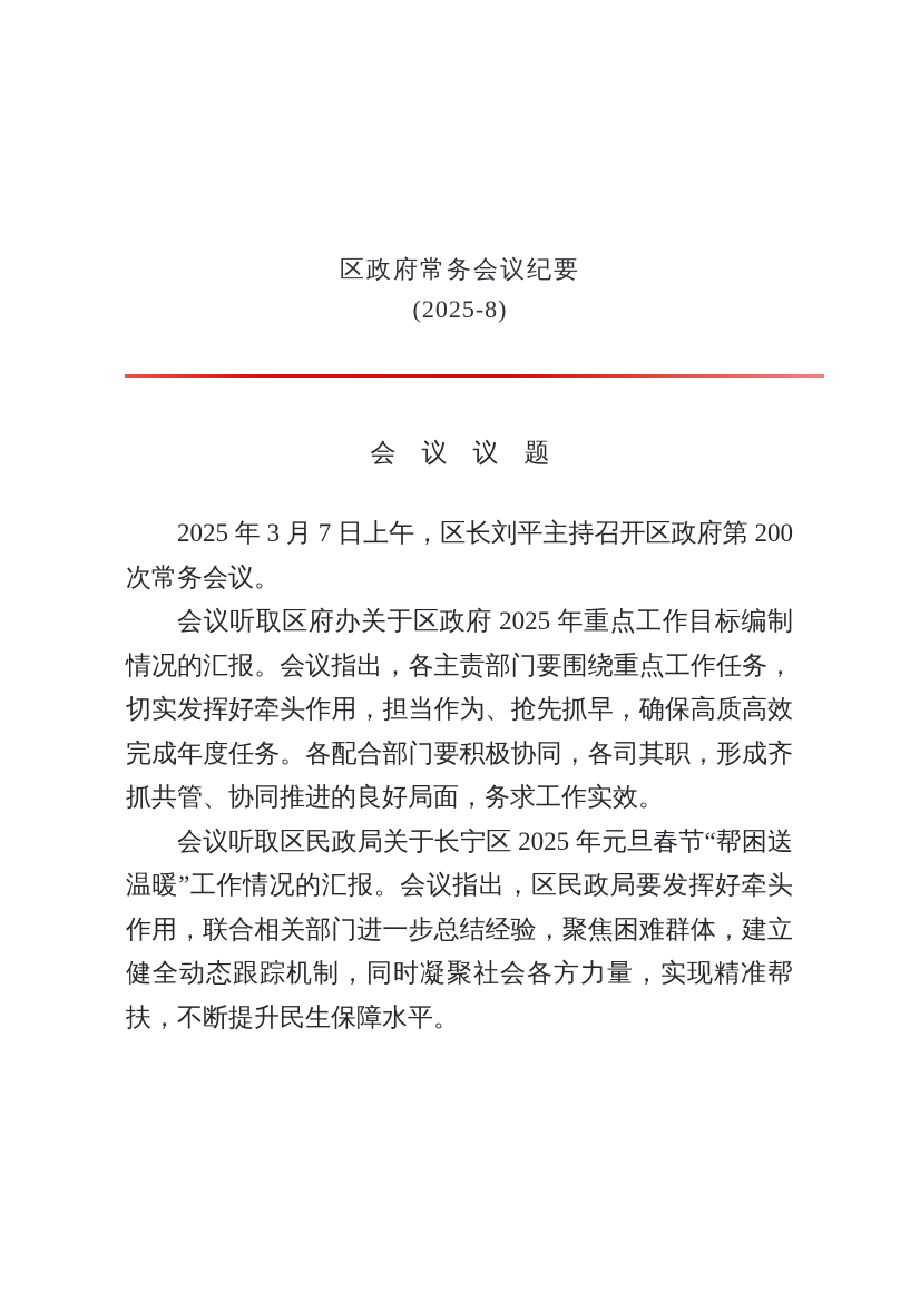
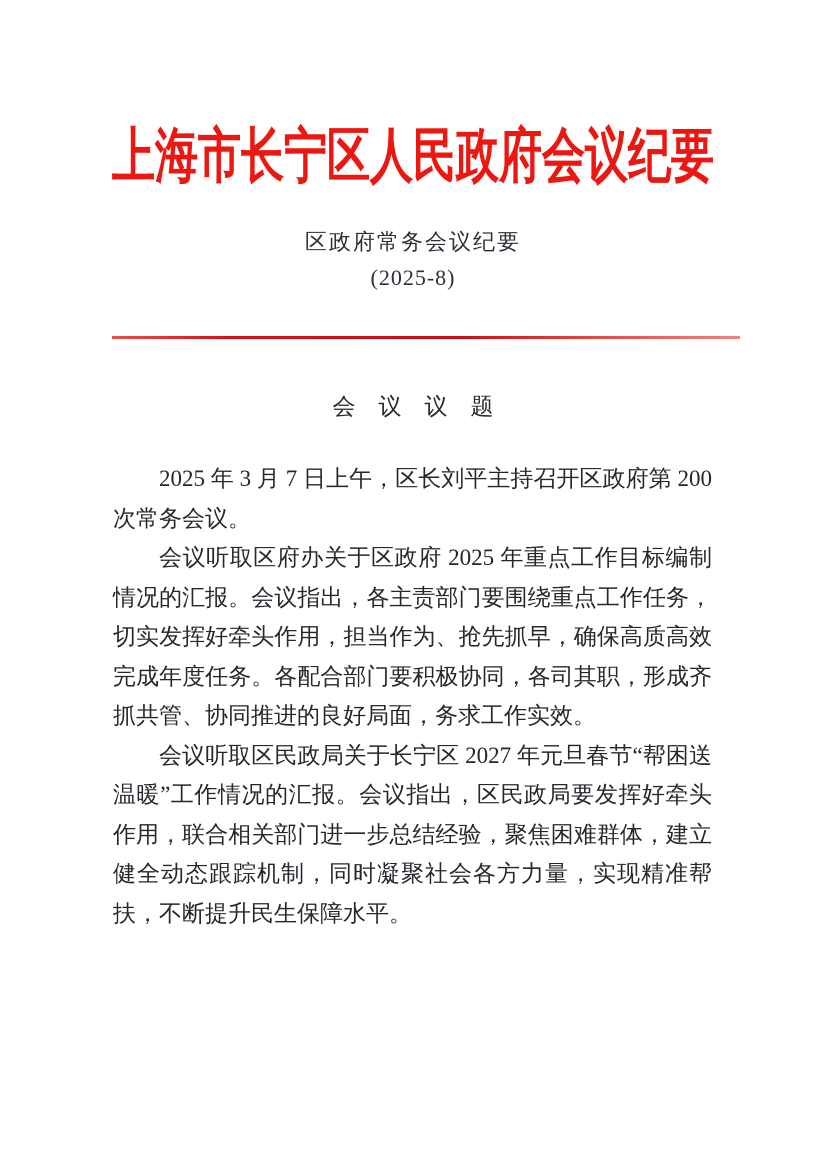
+ 上海市长宁区人民政府会议纪要
  区政府常务会议纪要
  (2025-8)
  会 议 议 题
  2025 年 3 月 7 日上午，区长刘平主持召开区政府第 200 次常务会议。
  会议听取区府办关于区政府 2025 年重点工作目标编制情况的汇报。会议指出，各主责部门要围绕重点工作任务，切实发挥好牵头作用，担当作为、抢先抓早，确保高质高效完成年度任务。各配合部门要积极协同，各司其职，形成齐抓共管、协同推进的良好局面，务求工作实效。
- 会议听取区民政局关于长宁区 2025 年元旦春节“帮困送温暖”工作情况的汇报。会议指出，区民政局要发挥好牵头作用，联合相关部门进一步总结经验，聚焦困难群体，建立健全动态跟踪机制，同时凝聚社会各方力量，实现精准帮扶，不断提升民生保障水平。
+ 会议听取区民政局关于长宁区 2027 年元旦春节“帮困送温暖”工作情况的汇报。会议指出，区民政局要发挥好牵头作用，联合相关部门进一步总结经验，聚焦困难群体，建立健全动态跟踪机制，同时凝聚社会各方力量，实现精准帮扶，不断提升民生保障水平。
